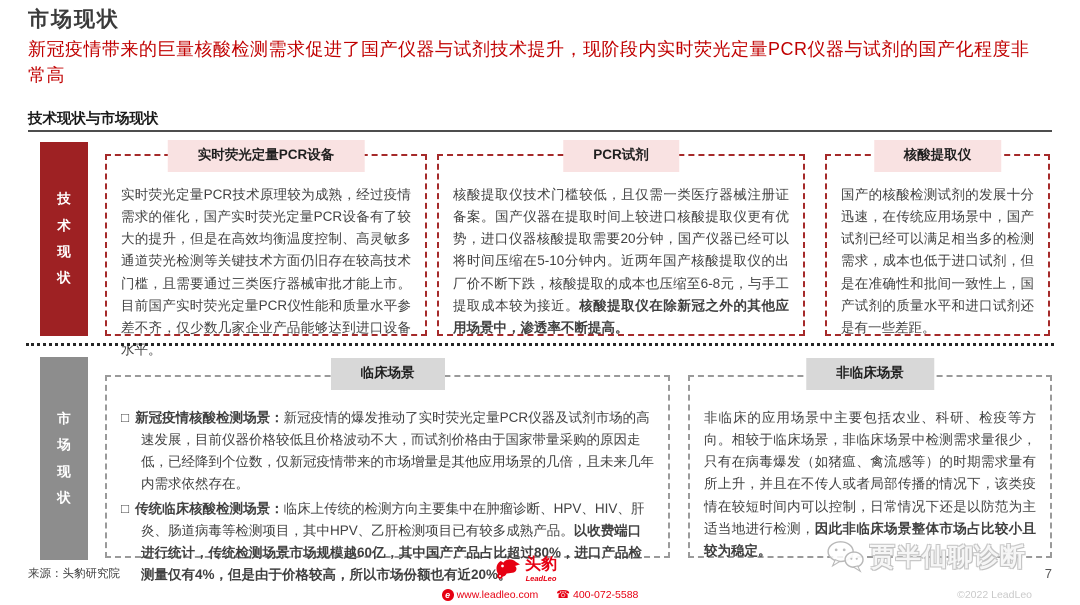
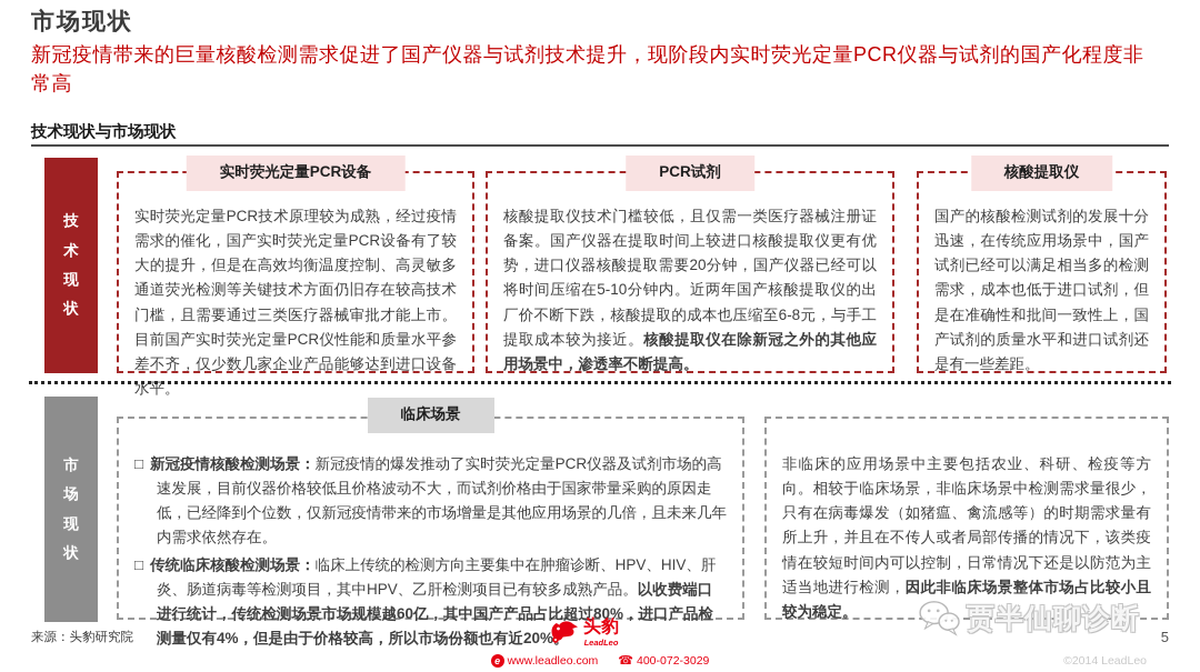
  市场现状
  新冠疫情带来的巨量核酸检测需求促进了国产仪器与试剂技术提升，现阶段内实时荧光定量PCR仪器与试剂的国产化程度非常高
  技术现状与市场现状
  技术现状
  实时荧光定量PCR设备
  实时荧光定量PCR技术原理较为成熟，经过疫情需求的催化，国产实时荧光定量PCR设备有了较大的提升，但是在高效均衡温度控制、高灵敏多通道荧光检测等关键技术方面仍旧存在较高技术门槛，且需要通过三类医疗器械审批才能上市。目前国产实时荧光定量PCR仪性能和质量水平参差不齐，仅少数几家企业产品能够达到进口设备水平。
  PCR试剂
  核酸提取仪技术门槛较低，且仅需一类医疗器械注册证备案。国产仪器在提取时间上较进口核酸提取仪更有优势，进口仪器核酸提取需要20分钟，国产仪器已经可以将时间压缩在5-10分钟内。近两年国产核酸提取仪的出厂价不断下跌，核酸提取的成本也压缩至6-8元，与手工提取成本较为接近。核酸提取仪在除新冠之外的其他应用场景中，渗透率不断提高。
  核酸提取仪
  国产的核酸检测试剂的发展十分迅速，在传统应用场景中，国产试剂已经可以满足相当多的检测需求，成本也低于进口试剂，但是在准确性和批间一致性上，国产试剂的质量水平和进口试剂还是有一些差距。
  市场现状
  临床场景
  □ 新冠疫情核酸检测场景：新冠疫情的爆发推动了实时荧光定量PCR仪器及试剂市场的高速发展，目前仪器价格较低且价格波动不大，而试剂价格由于国家带量采购的原因走低，已经降到个位数，仅新冠疫情带来的市场增量是其他应用场景的几倍，且未来几年内需求依然存在。
  □ 传统临床核酸检测场景：临床上传统的检测方向主要集中在肿瘤诊断、HPV、HIV、肝炎、肠道病毒等检测项目，其中HPV、乙肝检测项目已有较多成熟产品。以收费端口进行统计，传统检测场景市场规模越60亿，其中国产产品占比超过80%，进口产品检测量仅有4%，但是由于价格较高，所以市场份额也有近20%
- 非临床场景
  非临床的应用场景中主要包括农业、科研、检疫等方向。相较于临床场景，非临床场景中检测需求量很少，只有在病毒爆发（如猪瘟、禽流感等）的时期需求量有所上升，并且在不传人或者局部传播的情况下，该类疫情在较短时间内可以控制，日常情况下还是以防范为主适当地进行检测，因此非临床场景整体市场占比较小且较为稳定。
  来源：头豹研究院
  头豹
  LeadLeo
  e
  www.leadleo.com
  ☎
- 400-072-5588
+ 400-072-3029
- 7
+ 5
- ©2022 LeadLeo
+ ©2014 LeadLeo
  贾半仙聊诊断
